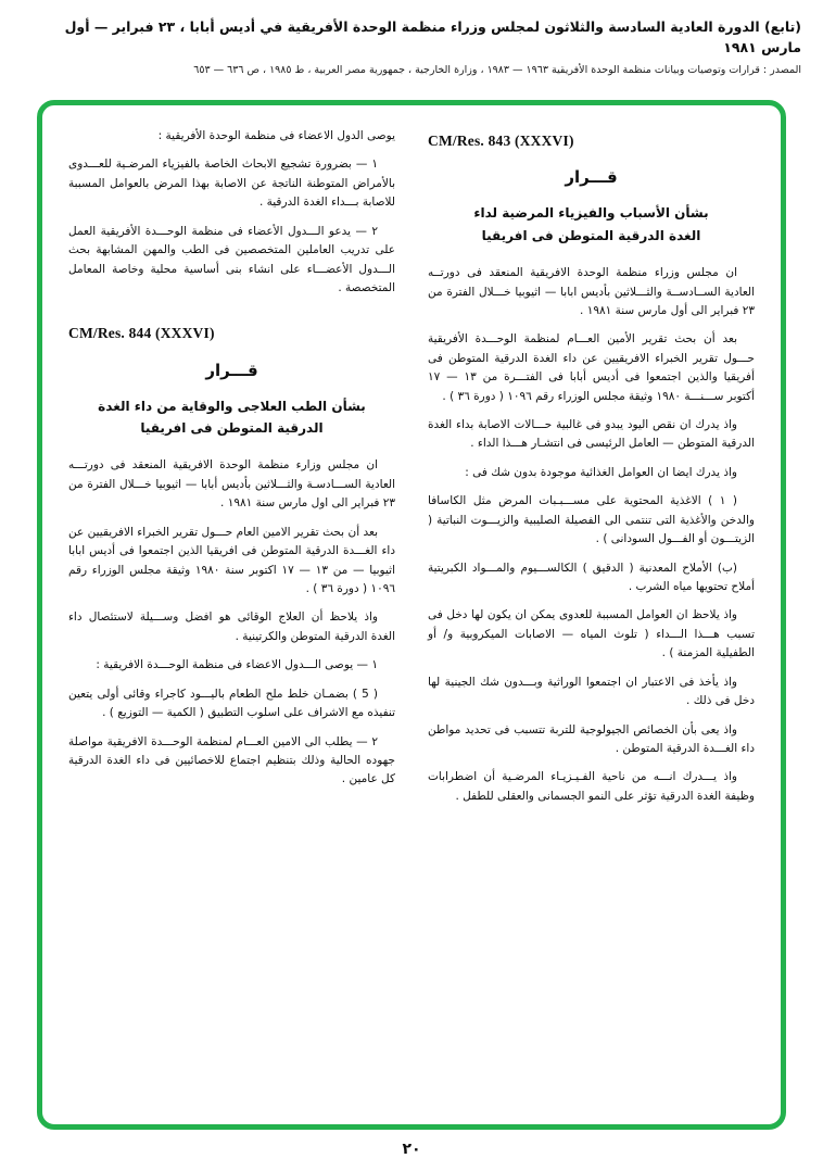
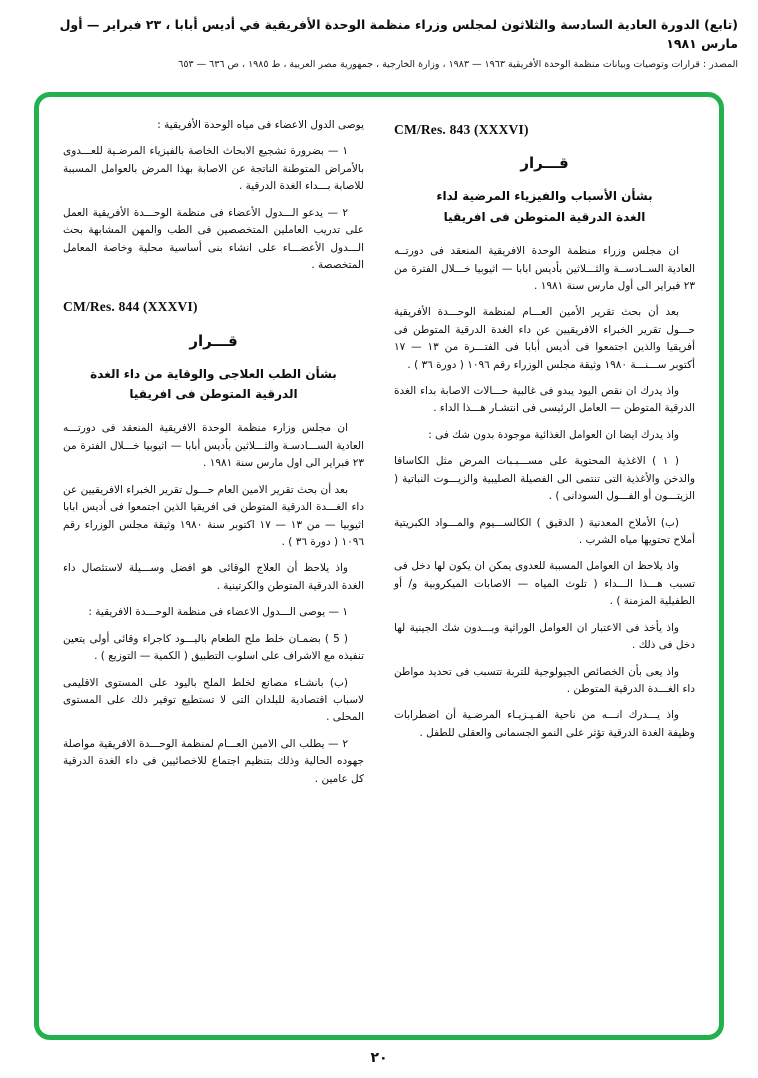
  (تابع) الدورة العادية السادسة والثلاثون لمجلس وزراء منظمة الوحدة الأفريقية في أديس أبابا ، ٢٣ فبراير — أول مارس ١٩٨١
  المصدر : قرارات وتوصيات وبيانات منظمة الوحدة الأفريقية ١٩٦٣ — ١٩٨٣ ، وزارة الخارجية ، جمهورية مصر العربية ، ط ١٩٨٥ ، ص ٦٣٦ — ٦٥٣
  CM/Res. 843 (XXXVI)
  قـــرار
  بشأن الأسباب والفيزياء المرضية لداء
  الغدة الدرقية المتوطن فى افريقيا
  ان مجلس وزراء منظمة الوحدة الافريقية المنعقد فى دورتــه العادية الســادســة والثـــلاثين بأديس ابابا — اثيوبيا خـــلال الفترة من ٢٣ فبراير الى أول مارس سنة ١٩٨١ .
  بعد أن بحث تقرير الأمين العـــام لمنظمة الوحـــدة الأفريقية حـــول تقرير الخبراء الافريقيين عن داء الغدة الدرقية المتوطن فى أفريقيا والذين اجتمعوا فى أديس أبابا فى الفتـــرة من ١٣ — ١٧ أكتوبر ســـنـــة ١٩٨٠ وثيقة مجلس الوزراء رقم ١٠٩٦ ( دورة ٣٦ ) .
  واذ يدرك ان نقص اليود يبدو فى غالبية حـــالات الاصابة بداء الغدة الدرقية المتوطن — العامل الرئيسى فى انتشـار هـــذا الداء .
  واذ يدرك ايضا ان العوامل الغذائية موجودة بدون شك فى :
  ( ١ ) الاغذية المحتوية على مســـبـبات المرض مثل الكاسافا والدخن والأغذية التى تنتمى الى الفصيلة الصليبية والزيـــوت النباتية ( الزيتـــون أو الفـــول السودانى ) .
  (ب) الأملاح المعدنية ( الدقيق ) الكالســـيوم والمـــواد الكبريتية أملاح تحتويها مياه الشرب .
  واذ يلاحظ ان العوامل المسببة للعدوى يمكن ان يكون لها دخل فى تسبب هـــذا الـــداء ( تلوث المياه — الاصابات الميكروبية و/ أو الطفيلية المزمنة ) .
- واذ يأخذ فى الاعتبار ان اجتمعوا الوراثية وبـــدون شك الجينية لها دخل فى ذلك .
+ واذ يأخذ فى الاعتبار ان العوامل الوراثية وبـــدون شك الجينية لها دخل فى ذلك .
  واذ يعى بأن الخصائص الجيولوجية للتربة تتسبب فى تحديد مواطن داء الغـــدة الدرقية المتوطن .
  واذ يـــدرك انـــه من ناحية الفـيـزيـاء المرضـية أن اضطرابات وظيفة الغدة الدرقية تؤثر على النمو الجسمانى والعقلى للطفل .
- يوصى الدول الاعضاء فى منظمة الوحدة الأفريقية :
+ يوصى الدول الاعضاء فى مياه الوحدة الأفريقية :
  ١ — بضرورة تشجيع الابحاث الخاصة بالفيزياء المرضـية للعـــدوى بالأمراض المتوطنة الناتجة عن الاصابة بهذا المرض بالعوامل المسببة للاصابة بـــداء الغدة الدرقية .
  ٢ — يدعو الـــدول الأعضاء فى منظمة الوحـــدة الأفريقية العمل على تدريب العاملين المتخصصين فى الطب والمهن المشابهة بحث الـــدول الأعضـــاء على انشاء بنى أساسية محلية وخاصة المعامل المتخصصة .
  CM/Res. 844 (XXXVI)
  قـــرار
  بشأن الطب العلاجى والوقاية من داء الغدة
  الدرقية المتوطن فى افريقيا
  ان مجلس وزارء منظمة الوحدة الافريقية المنعقد فى دورتـــه العادية الســـادسـة والثـــلاثين بأديس أبابا — اثيوبيا خـــلال الفترة من ٢٣ فبراير الى اول مارس سنة ١٩٨١ .
  بعد أن بحث تقرير الامين العام حـــول تقرير الخبراء الافريقيين عن داء الغـــدة الدرقية المتوطن فى افريقيا الذين اجتمعوا فى أديس ابابا اثيوبيا — من ١٣ — ١٧ اكتوبر سنة ١٩٨٠ وثيقة مجلس الوزراء رقم ١٠٩٦ ( دورة ٣٦ ) .
  واذ يلاحظ أن العلاج الوقائى هو افضل وســـيلة لاستئصال داء الغدة الدرقية المتوطن والكرتينية .
  ١ — يوصى الـــدول الاعضاء فى منظمة الوحـــدة الافريقية :
  ( 5 ) بضمـان خلط ملح الطعام باليـــود كاجراء وقائى أولى يتعين تنفيذه مع الاشراف على اسلوب التطبيق ( الكمية — التوزيع ) .
+ (ب) بانشـاء مصانع لخلط الملح باليود على المستوى الاقليمى لاسباب اقتصادية للبلدان التى لا تستطيع توفير ذلك على المستوى المحلى .
  ٢ — يطلب الى الامين العـــام لمنظمة الوحـــدة الافريقية مواصلة جهوده الحالية وذلك بتنظيم اجتماع للاخصائيين فى داء الغدة الدرقية كل عامين .
  ٢٠
